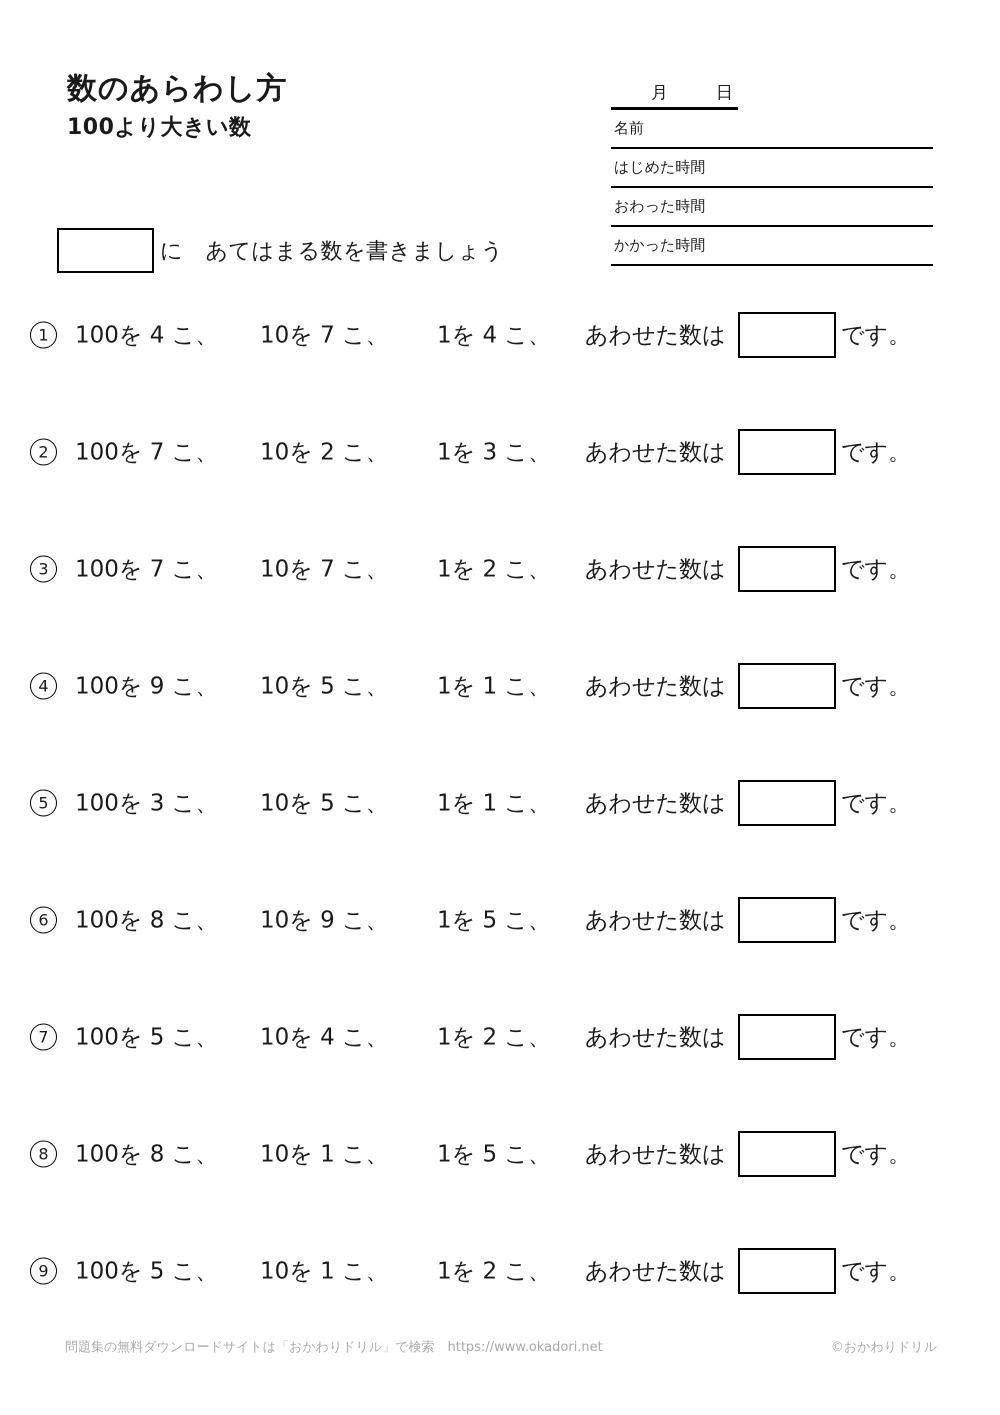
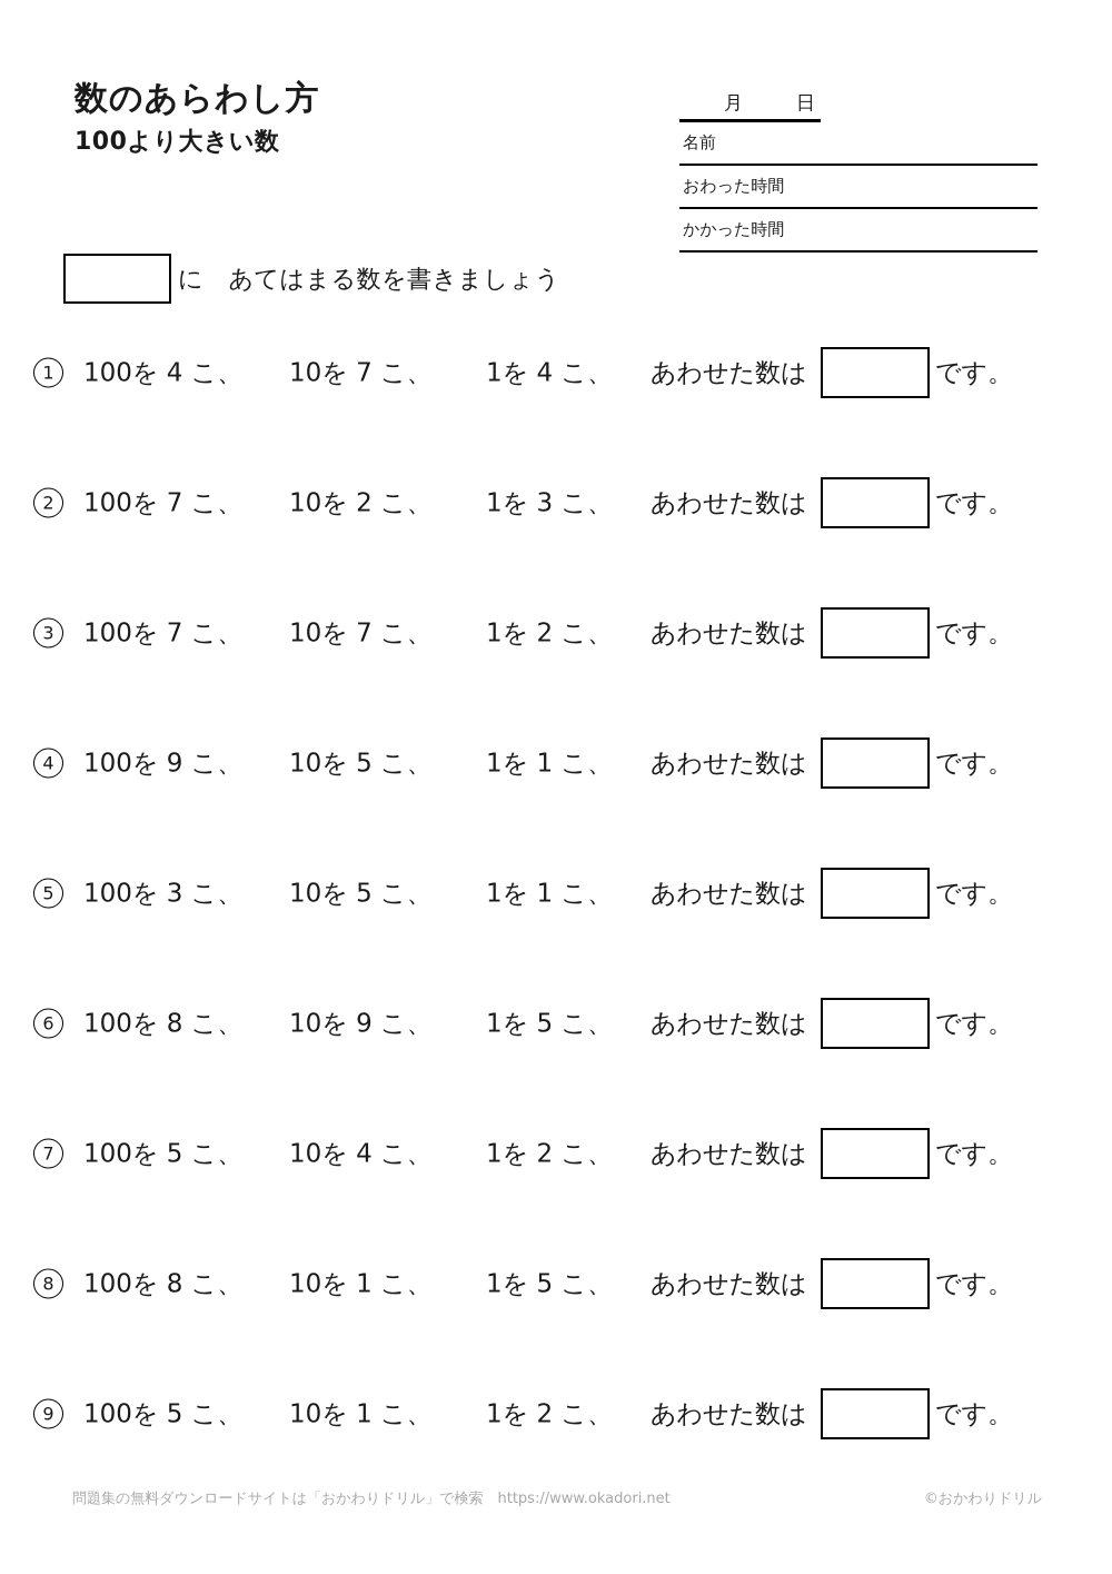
  数のあらわし方
  100より大きい数
  月
  日
  名前
- はじめた時間
  おわった時間
  かかった時間
  に あてはまる数を書きましょう
  1
  100を 4 こ、
  10を 7 こ、
  1を 4 こ、
  あわせた数は
  です。
  2
  100を 7 こ、
  10を 2 こ、
  1を 3 こ、
  あわせた数は
  です。
  3
  100を 7 こ、
  10を 7 こ、
  1を 2 こ、
  あわせた数は
  です。
  4
  100を 9 こ、
  10を 5 こ、
  1を 1 こ、
  あわせた数は
  です。
  5
  100を 3 こ、
  10を 5 こ、
  1を 1 こ、
  あわせた数は
  です。
  6
  100を 8 こ、
  10を 9 こ、
  1を 5 こ、
  あわせた数は
  です。
  7
  100を 5 こ、
  10を 4 こ、
  1を 2 こ、
  あわせた数は
  です。
  8
  100を 8 こ、
  10を 1 こ、
  1を 5 こ、
  あわせた数は
  です。
  9
  100を 5 こ、
  10を 1 こ、
  1を 2 こ、
  あわせた数は
  です。
  問題集の無料ダウンロードサイトは「おかわりドリル」で検索 https://www.okadori.net
  ©おかわりドリル
